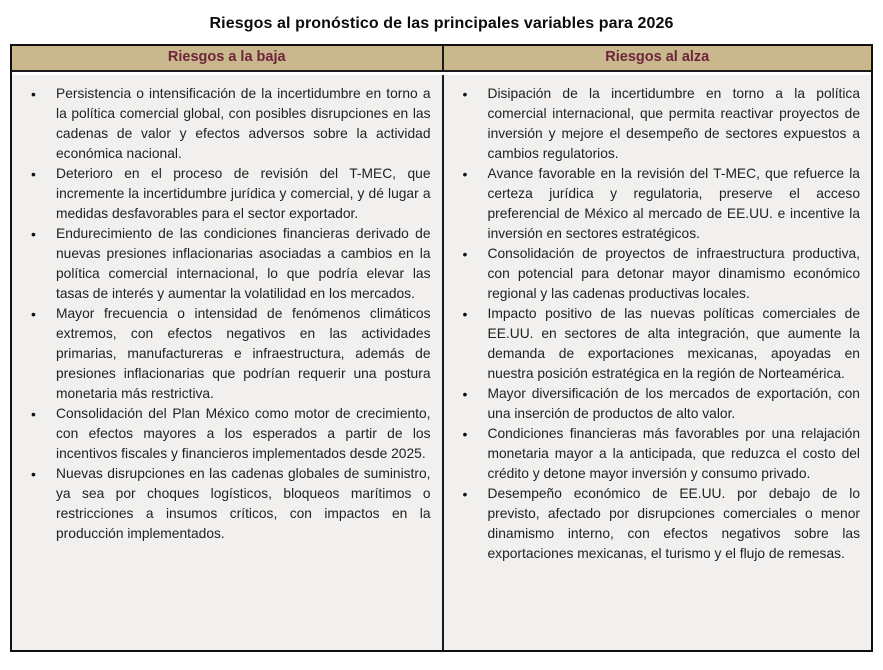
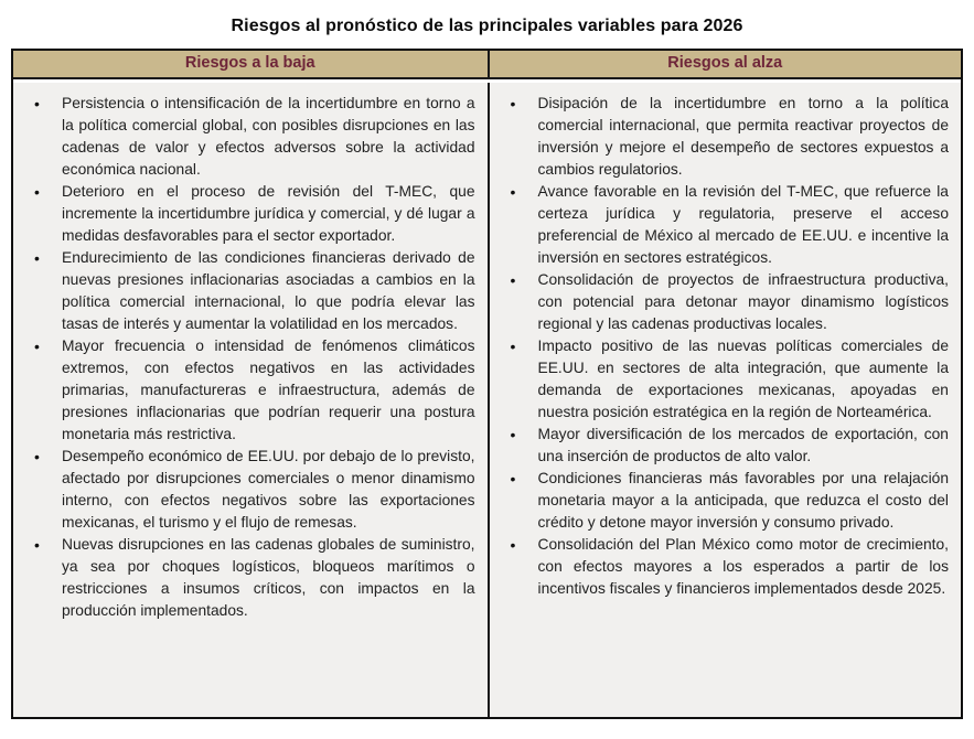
  Riesgos al pronóstico de las principales variables para 2026
  Riesgos a la baja
  Riesgos al alza
  Persistencia o intensificación de la incertidumbre en torno a la política comercial global, con posibles disrupciones en las cadenas de valor y efectos adversos sobre la actividad económica nacional.
  Deterioro en el proceso de revisión del T-MEC, que incremente la incertidumbre jurídica y comercial, y dé lugar a medidas desfavorables para el sector exportador.
  Endurecimiento de las condiciones financieras derivado de nuevas presiones inflacionarias asociadas a cambios en la política comercial internacional, lo que podría elevar las tasas de interés y aumentar la volatilidad en los mercados.
  Mayor frecuencia o intensidad de fenómenos climáticos extremos, con efectos negativos en las actividades primarias, manufactureras e infraestructura, además de presiones inflacionarias que podrían requerir una postura monetaria más restrictiva.
- Consolidación del Plan México como motor de crecimiento, con efectos mayores a los esperados a partir de los incentivos fiscales y financieros implementados desde 2025.
+ Desempeño económico de EE.UU. por debajo de lo previsto, afectado por disrupciones comerciales o menor dinamismo interno, con efectos negativos sobre las exportaciones mexicanas, el turismo y el flujo de remesas.
  Nuevas disrupciones en las cadenas globales de suministro, ya sea por choques logísticos, bloqueos marítimos o restricciones a insumos críticos, con impactos en la producción implementados.
  Disipación de la incertidumbre en torno a la política comercial internacional, que permita reactivar proyectos de inversión y mejore el desempeño de sectores expuestos a cambios regulatorios.
  Avance favorable en la revisión del T-MEC, que refuerce la certeza jurídica y regulatoria, preserve el acceso preferencial de México al mercado de EE.UU. e incentive la inversión en sectores estratégicos.
- Consolidación de proyectos de infraestructura productiva, con potencial para detonar mayor dinamismo económico regional y las cadenas productivas locales.
+ Consolidación de proyectos de infraestructura productiva, con potencial para detonar mayor dinamismo logísticos regional y las cadenas productivas locales.
  Impacto positivo de las nuevas políticas comerciales de EE.UU. en sectores de alta integración, que aumente la demanda de exportaciones mexicanas, apoyadas en nuestra posición estratégica en la región de Norteamérica.
  Mayor diversificación de los mercados de exportación, con una inserción de productos de alto valor.
  Condiciones financieras más favorables por una relajación monetaria mayor a la anticipada, que reduzca el costo del crédito y detone mayor inversión y consumo privado.
- Desempeño económico de EE.UU. por debajo de lo previsto, afectado por disrupciones comerciales o menor dinamismo interno, con efectos negativos sobre las exportaciones mexicanas, el turismo y el flujo de remesas.
+ Consolidación del Plan México como motor de crecimiento, con efectos mayores a los esperados a partir de los incentivos fiscales y financieros implementados desde 2025.
